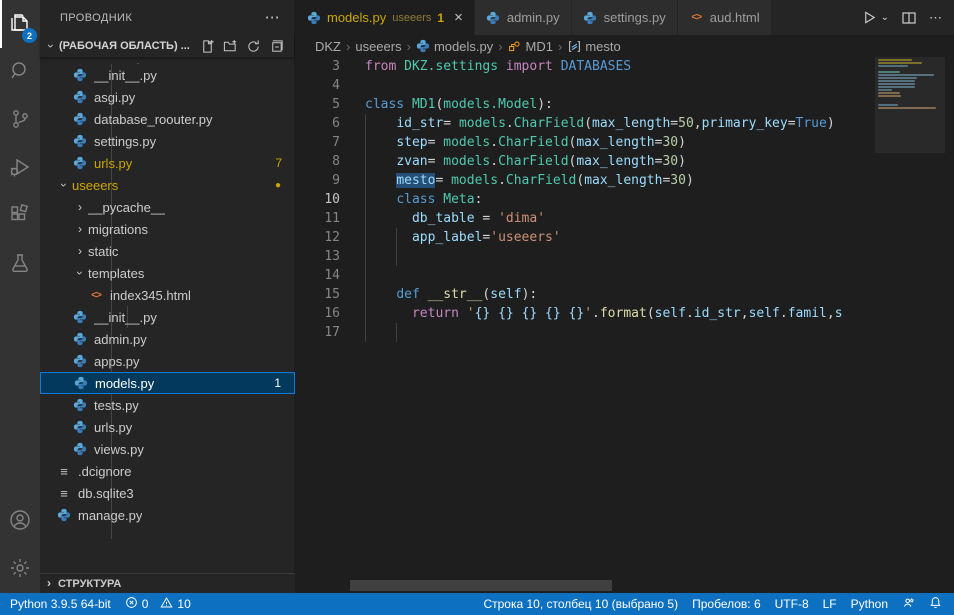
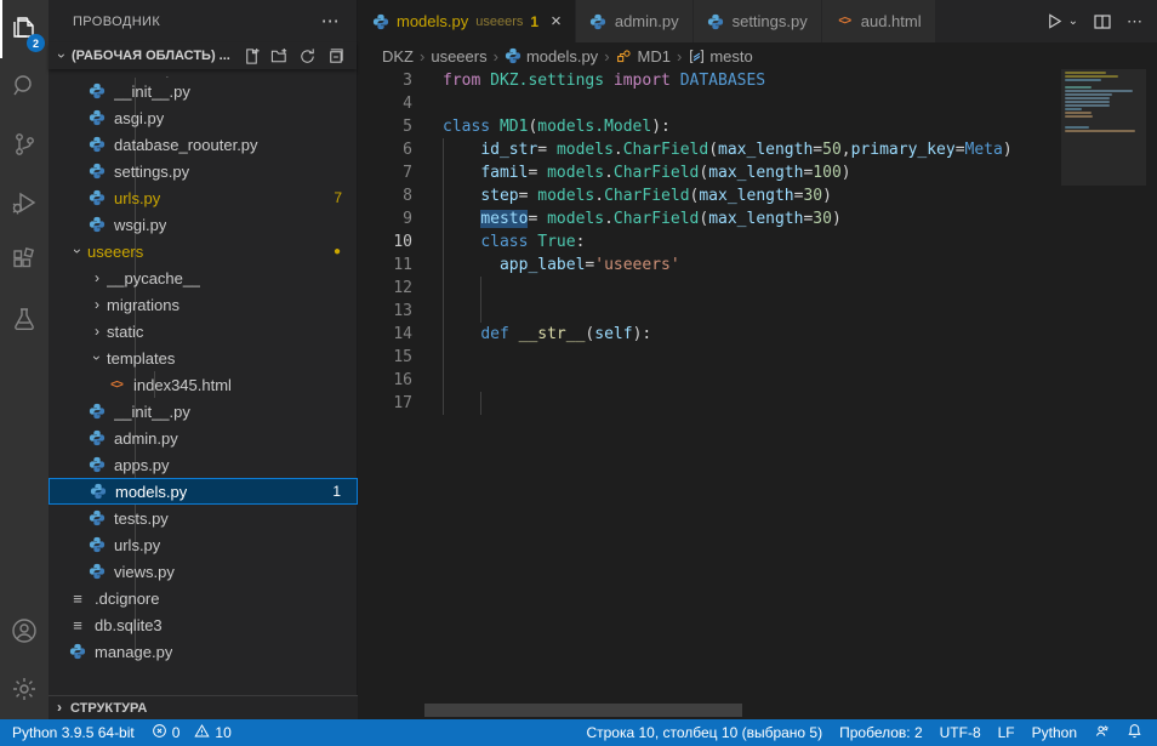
  2
  ПРОВОДНИК
  ⋯
  (РАБОЧАЯ ОБЛАСТЬ) ...
  __init__.py
  asgi.py
  database_roouter.py
  settings.py
  urls.py
  7
+ wsgi.py
  useeers
  ●
  ›
  __pycache__
  ›
  migrations
  ›
  static
  templates
  <>
  index345.html
  __init__.py
  admin.py
  apps.py
  models.py
  1
  tests.py
  urls.py
  views.py
  ≡
  .dcignore
  ≡
  db.sqlite3
  manage.py
  ›
  СТРУКТУРА
  models.py
  useeers
  1
  ×
  admin.py
  settings.py
  <>
  aud.html
  ⌄
  ⋯
  DKZ
  ›
  useeers
  ›
  models.py
  ›
  MD1
  ›
  mesto
  3
  4
  5
  6
  7
  8
  9
  10
  11
  12
  13
  14
  15
  16
  17
  from DKZ.settings import DATABASES
  class MD1(models.Model):
- id_str= models.CharField(max_length=50,primary_key=True)
+ id_str= models.CharField(max_length=50,primary_key=Meta)
+ famil= models.CharField(max_length=100)
  step= models.CharField(max_length=30)
- zvan= models.CharField(max_length=30)
  mesto= models.CharField(max_length=30)
- class Meta:
+ class True:
- db_table = 'dima'
  app_label='useeers'
  def __str__(self):
- return '{} {} {} {} {}'.format(self.id_str,self.famil,s
  Python 3.9.5 64-bit
  0
  10
  Строка 10, столбец 10 (выбрано 5)
- Пробелов: 6
+ Пробелов: 2
  UTF-8
  LF
  Python
